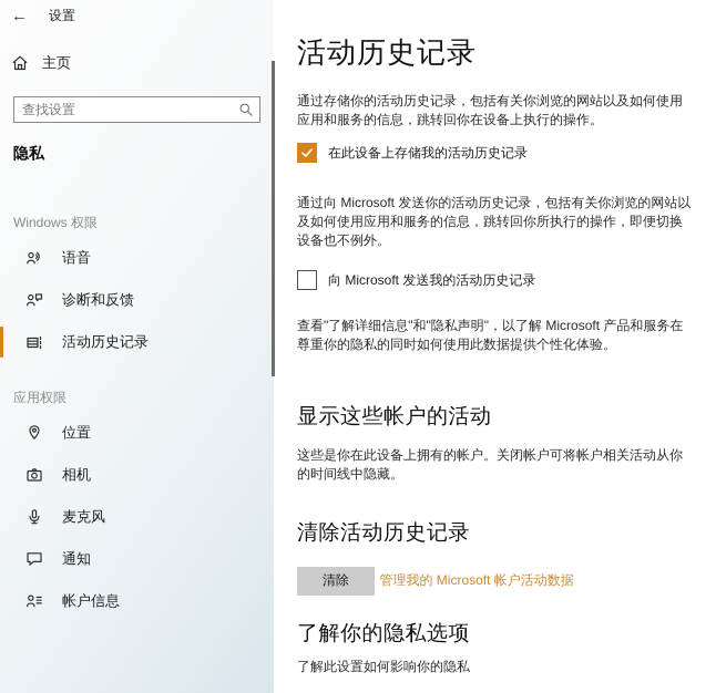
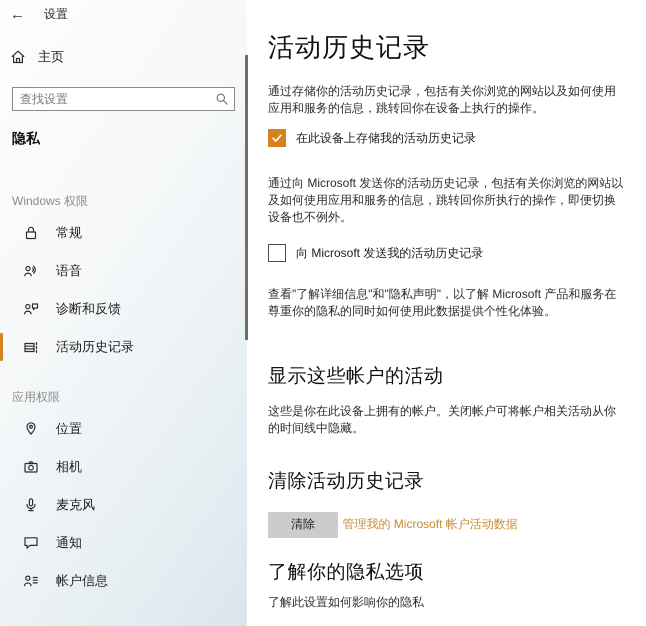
  ←
  设置
  主页
  查找设置
  隐私
  Windows 权限
+ 常规
  语音
  诊断和反馈
  活动历史记录
  应用权限
  位置
  相机
  麦克风
  通知
  帐户信息
  活动历史记录
  通过存储你的活动历史记录，包括有关你浏览的网站以及如何使用应用和服务的信息，跳转回你在设备上执行的操作。
  在此设备上存储我的活动历史记录
  通过向 Microsoft 发送你的活动历史记录，包括有关你浏览的网站以及如何使用应用和服务的信息，跳转回你所执行的操作，即便切换设备也不例外。
  向 Microsoft 发送我的活动历史记录
  查看"了解详细信息"和"隐私声明"，以了解 Microsoft 产品和服务在尊重你的隐私的同时如何使用此数据提供个性化体验。
  显示这些帐户的活动
  这些是你在此设备上拥有的帐户。关闭帐户可将帐户相关活动从你的时间线中隐藏。
  清除活动历史记录
  清除 管理我的 Microsoft 帐户活动数据
  了解你的隐私选项
  了解此设置如何影响你的隐私
